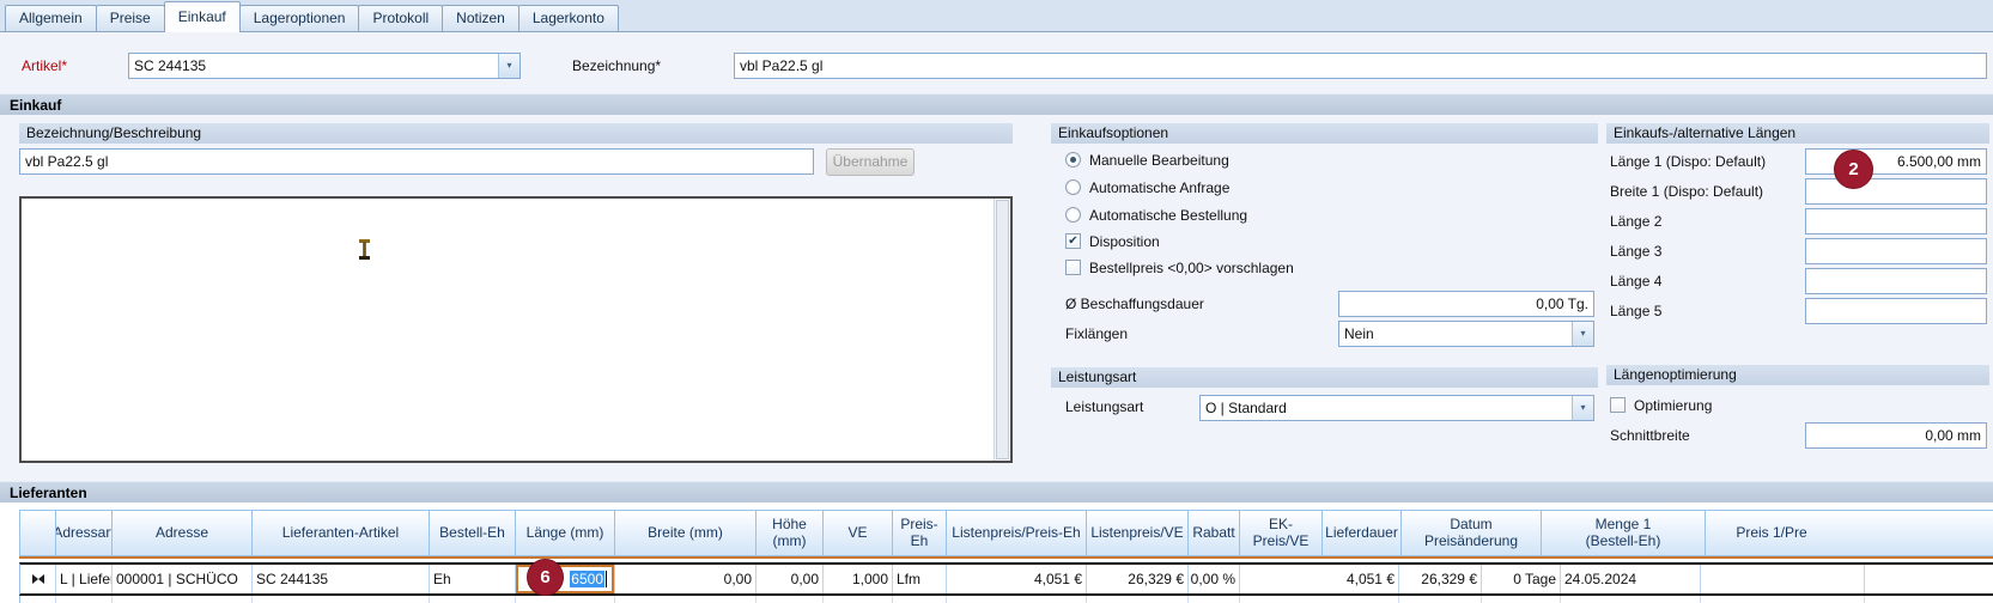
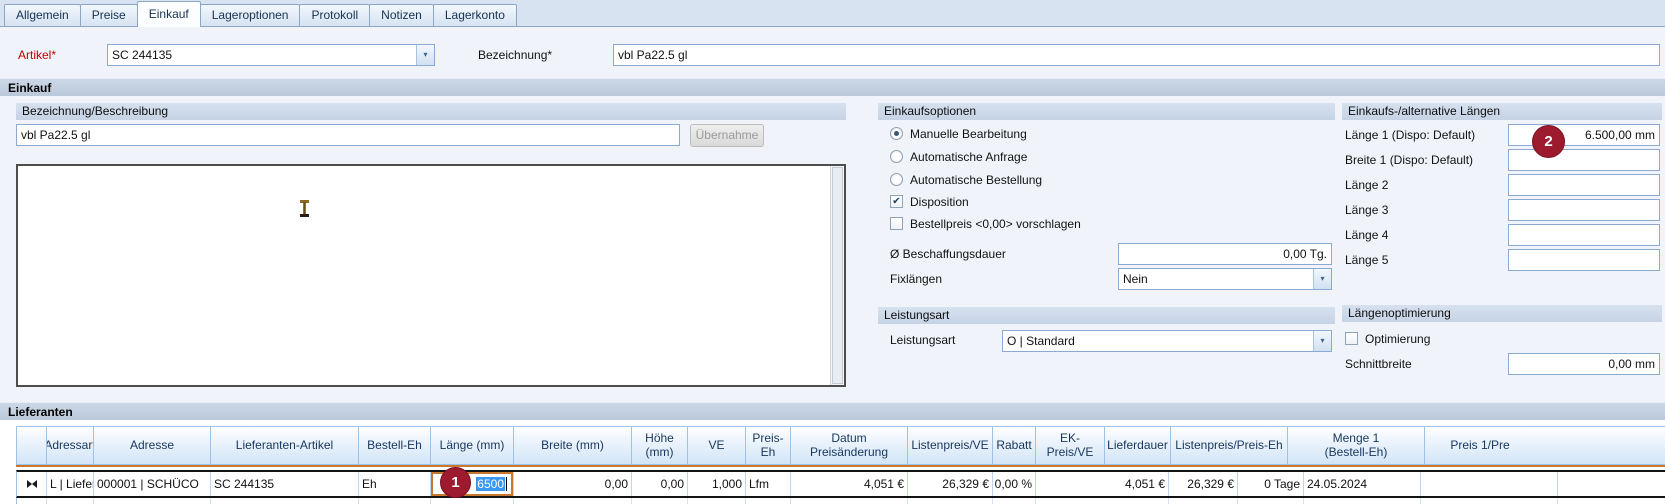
  Allgemein
  Preise
  Einkauf
  Lageroptionen
  Protokoll
  Notizen
  Lagerkonto
  Artikel*
  SC 244135
  ▾
  Bezeichnung*
  vbl Pa22.5 gl
  Einkauf
  Bezeichnung/Beschreibung
  vbl Pa22.5 gl
  Übernahme
  Einkaufsoptionen
  Manuelle Bearbeitung
  Automatische Anfrage
  Automatische Bestellung
  ✔
  Disposition
  Bestellpreis <0,00> vorschlagen
  Ø Beschaffungsdauer
  0,00 Tg.
  Fixlängen
  Nein
  ▾
  Leistungsart
  Leistungsart
  O | Standard
  ▾
  Einkaufs-/alternative Längen
  Länge 1 (Dispo: Default)
  6.500,00 mm
  Breite 1 (Dispo: Default)
  Länge 2
  Länge 3
  Länge 4
  Länge 5
  2
  Längenoptimierung
  Optimierung
  Schnittbreite
  0,00 mm
  Lieferanten
  Adressar
  Adresse
  Lieferanten-Artikel
  Bestell-Eh
  Länge (mm)
  Breite (mm)
  Höhe (mm)
  VE
  Preis-Eh
- Listenpreis/Preis-Eh
+ Datum Preisänderung
  Listenpreis/VE
  Rabatt
  EK-Preis/VE
  Lieferdauer
- Datum Preisänderung
+ Listenpreis/Preis-Eh
  Menge 1
  (Bestell-Eh)
  Preis 1/Pre
  L | Liefe
  000001 | SCHÜCO
  SC 244135
  Eh
  6500
  0,00
  0,00
  1,000
  Lfm
  4,051 €
  26,329 €
  0,00 %
  4,051 €
  26,329 €
  0 Tage
  24.05.2024
- 6
+ 1
